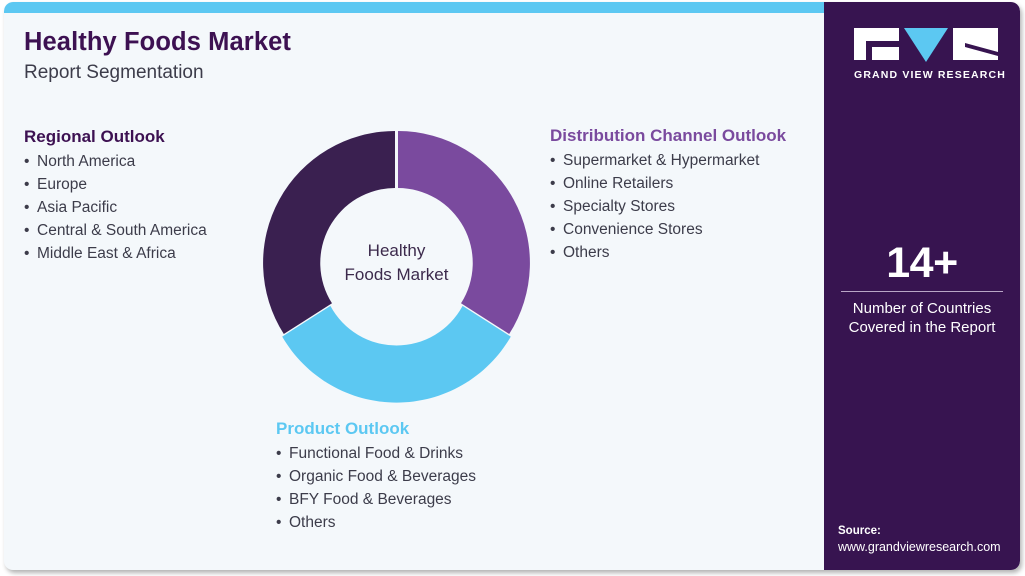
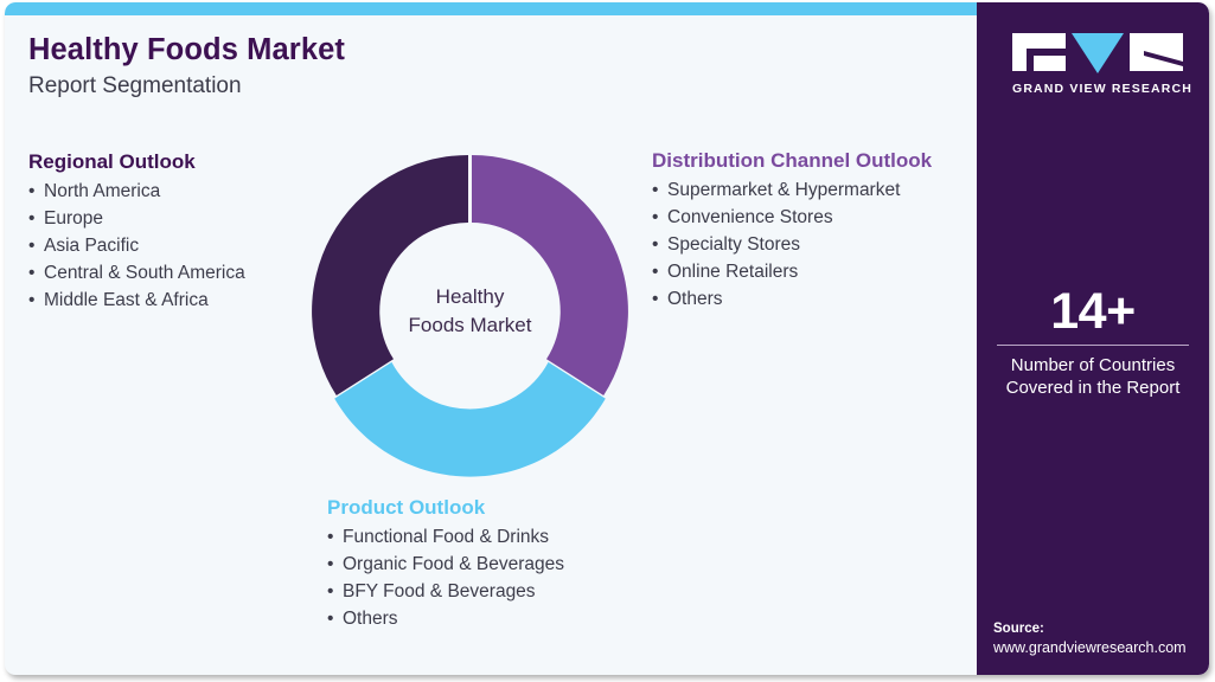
  Healthy Foods Market
  Report Segmentation
  Healthy
  Foods Market
  Regional Outlook
  • North America
  • Europe
  • Asia Pacific
  • Central & South America
  • Middle East & Africa
  Distribution Channel Outlook
  • Supermarket & Hypermarket
- • Online Retailers
+ • Convenience Stores
  • Specialty Stores
- • Convenience Stores
+ • Online Retailers
  • Others
  Product Outlook
  • Functional Food & Drinks
  • Organic Food & Beverages
  • BFY Food & Beverages
  • Others
  GRAND VIEW RESEARCH
  14+
  Number of Countries
  Covered in the Report
  Source:
  www.grandviewresearch.com
